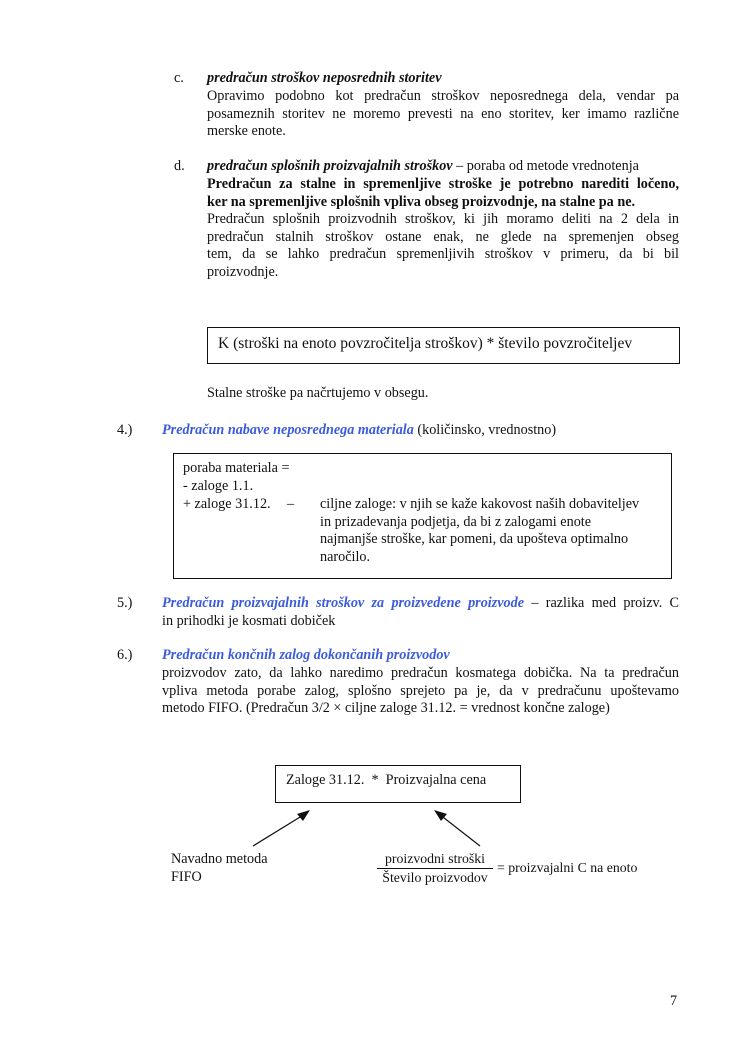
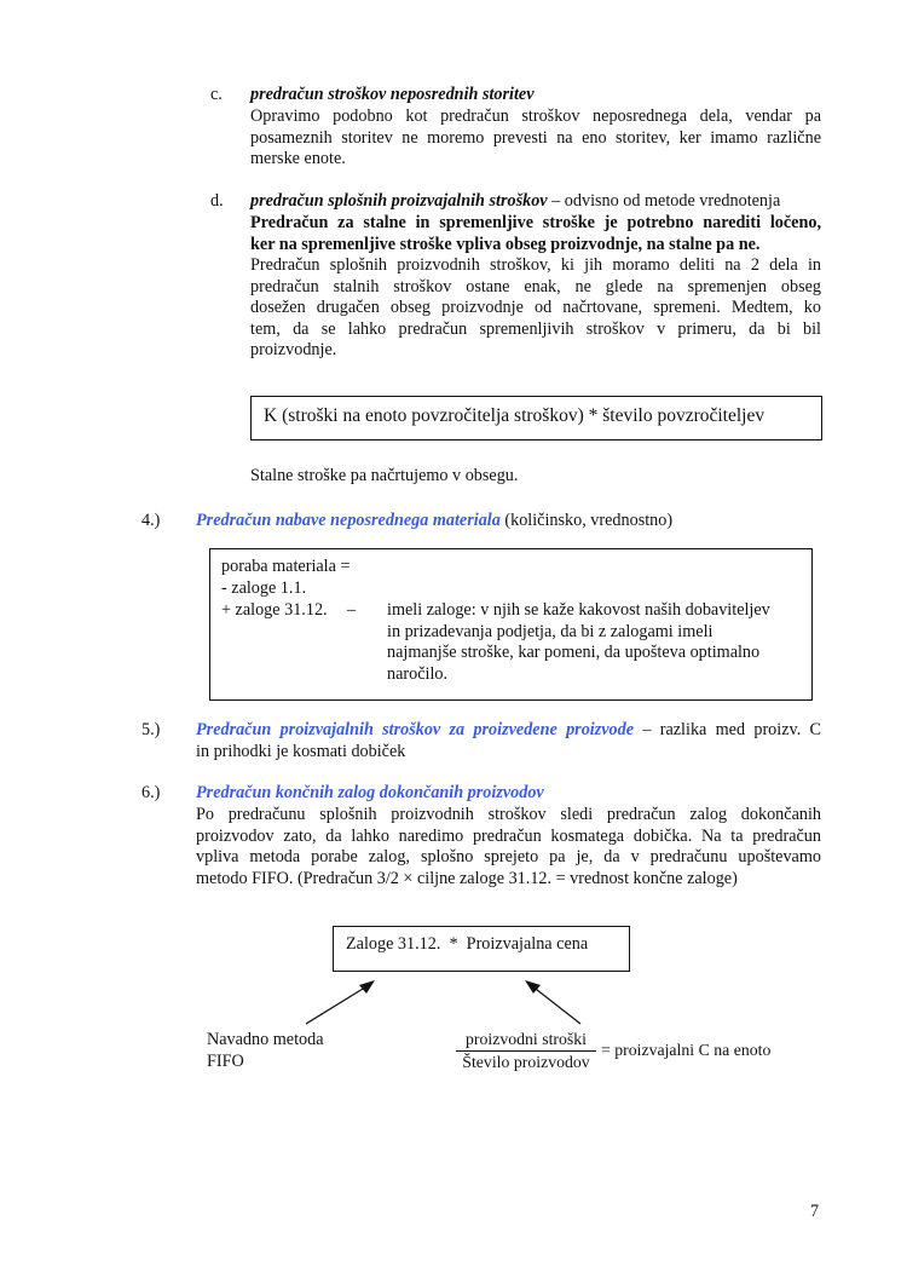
  c.
  predračun stroškov neposrednih storitev
  Opravimo podobno kot predračun stroškov neposrednega dela, vendar pa
  posameznih storitev ne moremo prevesti na eno storitev, ker imamo različne
  merske enote.
  d.
- predračun splošnih proizvajalnih stroškov – poraba od metode vrednotenja
+ predračun splošnih proizvajalnih stroškov – odvisno od metode vrednotenja
  Predračun za stalne in spremenljive stroške je potrebno narediti ločeno,
- ker na spremenljive splošnih vpliva obseg proizvodnje, na stalne pa ne.
+ ker na spremenljive stroške vpliva obseg proizvodnje, na stalne pa ne.
  Predračun splošnih proizvodnih stroškov, ki jih moramo deliti na 2 dela in
  predračun stalnih stroškov ostane enak, ne glede na spremenjen obseg
+ dosežen drugačen obseg proizvodnje od načrtovane, spremeni. Medtem, ko
  tem, da se lahko predračun spremenljivih stroškov v primeru, da bi bil
  proizvodnje.
  K (stroški na enoto povzročitelja stroškov) * število povzročiteljev
  Stalne stroške pa načrtujemo v obsegu.
  4.)
  Predračun nabave neposrednega materiala (količinsko, vrednostno)
  poraba materiala =
  - zaloge 1.1.
  + zaloge 31.12.
  –
- ciljne zaloge: v njih se kaže kakovost naših dobaviteljev
+ imeli zaloge: v njih se kaže kakovost naših dobaviteljev
- in prizadevanja podjetja, da bi z zalogami enote
+ in prizadevanja podjetja, da bi z zalogami imeli
  najmanjše stroške, kar pomeni, da upošteva optimalno
  naročilo.
  5.)
  Predračun proizvajalnih stroškov za proizvedene proizvode – razlika med proizv. C
  in prihodki je kosmati dobiček
  6.)
  Predračun končnih zalog dokončanih proizvodov
+ Po predračunu splošnih proizvodnih stroškov sledi predračun zalog dokončanih
  proizvodov zato, da lahko naredimo predračun kosmatega dobička. Na ta predračun
  vpliva metoda porabe zalog, splošno sprejeto pa je, da v predračunu upoštevamo
  metodo FIFO. (Predračun 3/2 × ciljne zaloge 31.12. = vrednost končne zaloge)
  Zaloge 31.12. * Proizvajalna cena
  Navadno metoda
  FIFO
  proizvodni stroški
  Število proizvodov
  = proizvajalni C na enoto
  7
